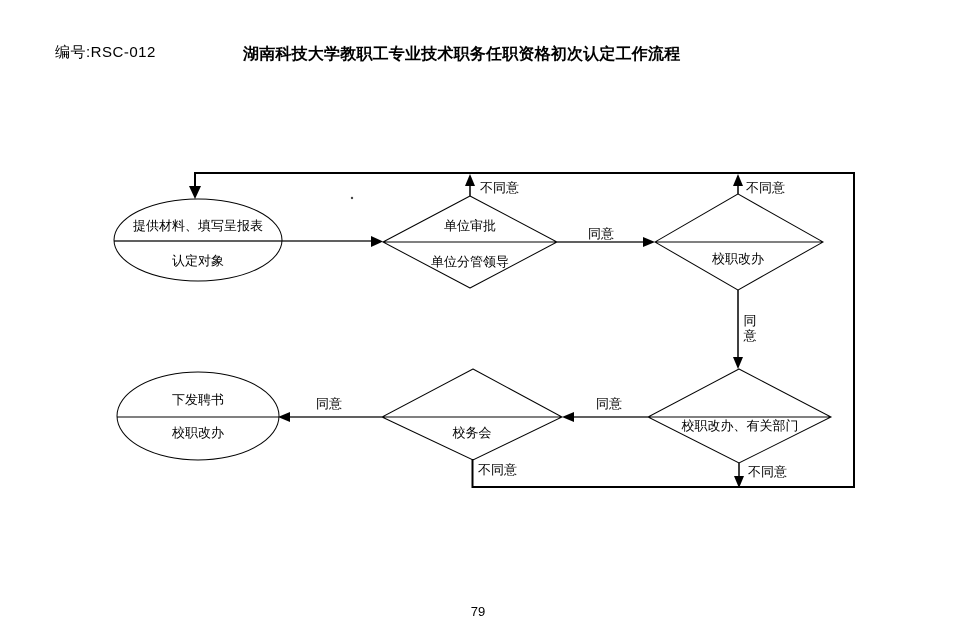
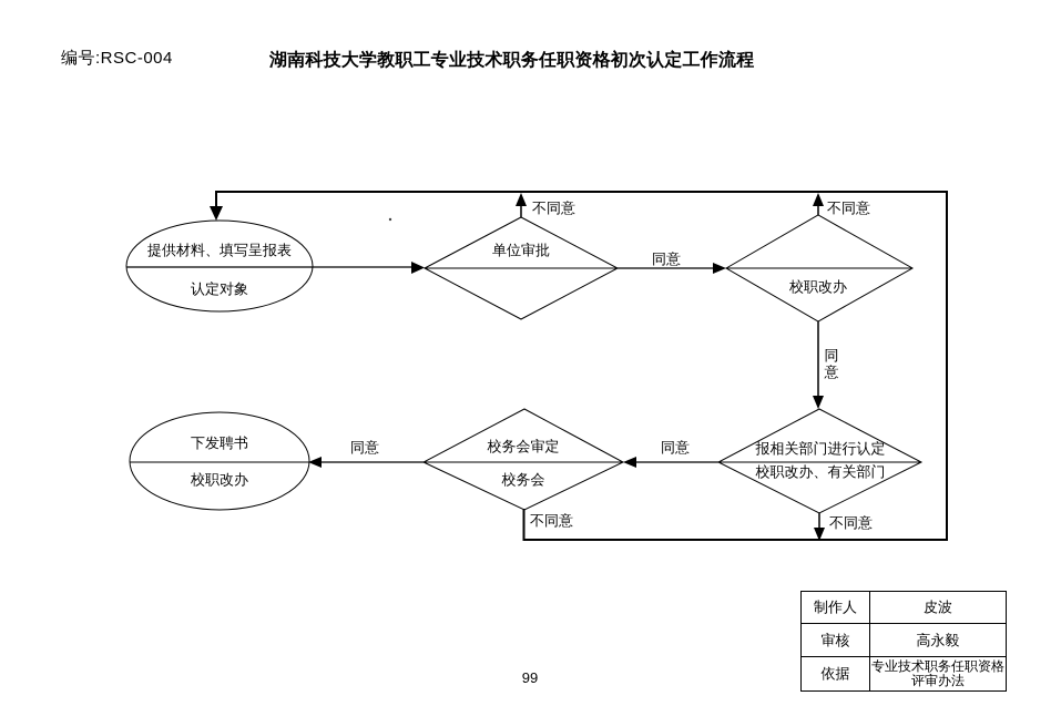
- 编号:RSC-012
+ 编号:RSC-004
  湖南科技大学教职工专业技术职务任职资格初次认定工作流程
  提供材料、填写呈报表
  认定对象
  单位审批
- 单位分管领导
  校职改办
+ 报相关部门进行认定
  校职改办、有关部门
+ 校务会审定
  校务会
  下发聘书
  校职改办
  不同意
  不同意
  同意
  同意
  同意
  同意
  不同意
  不同意
+ 制作人	皮波
+ 审核	高永毅
+ 依据	专业技术职务任职资格 评审办法
- 79
+ 99
